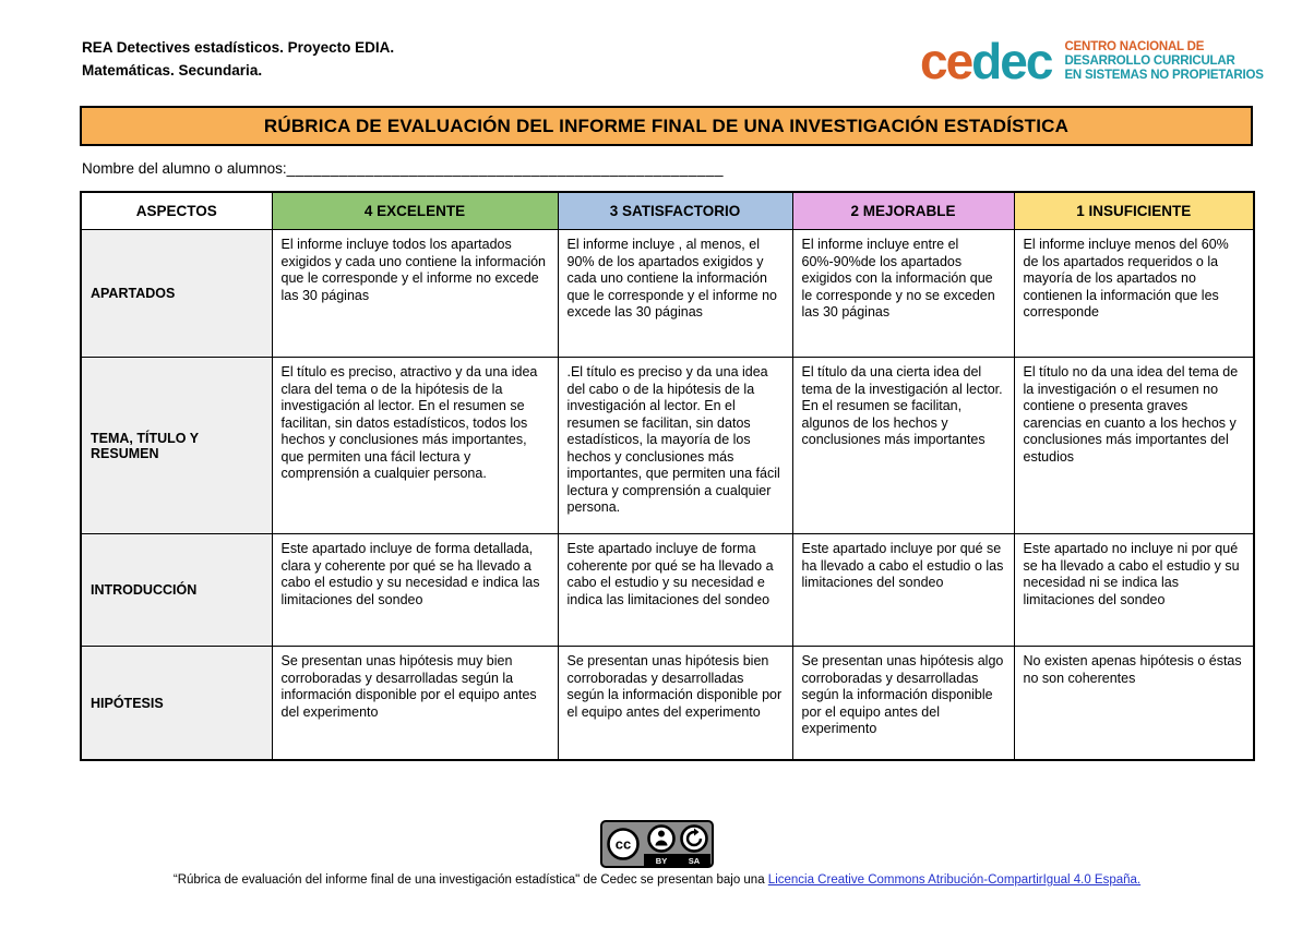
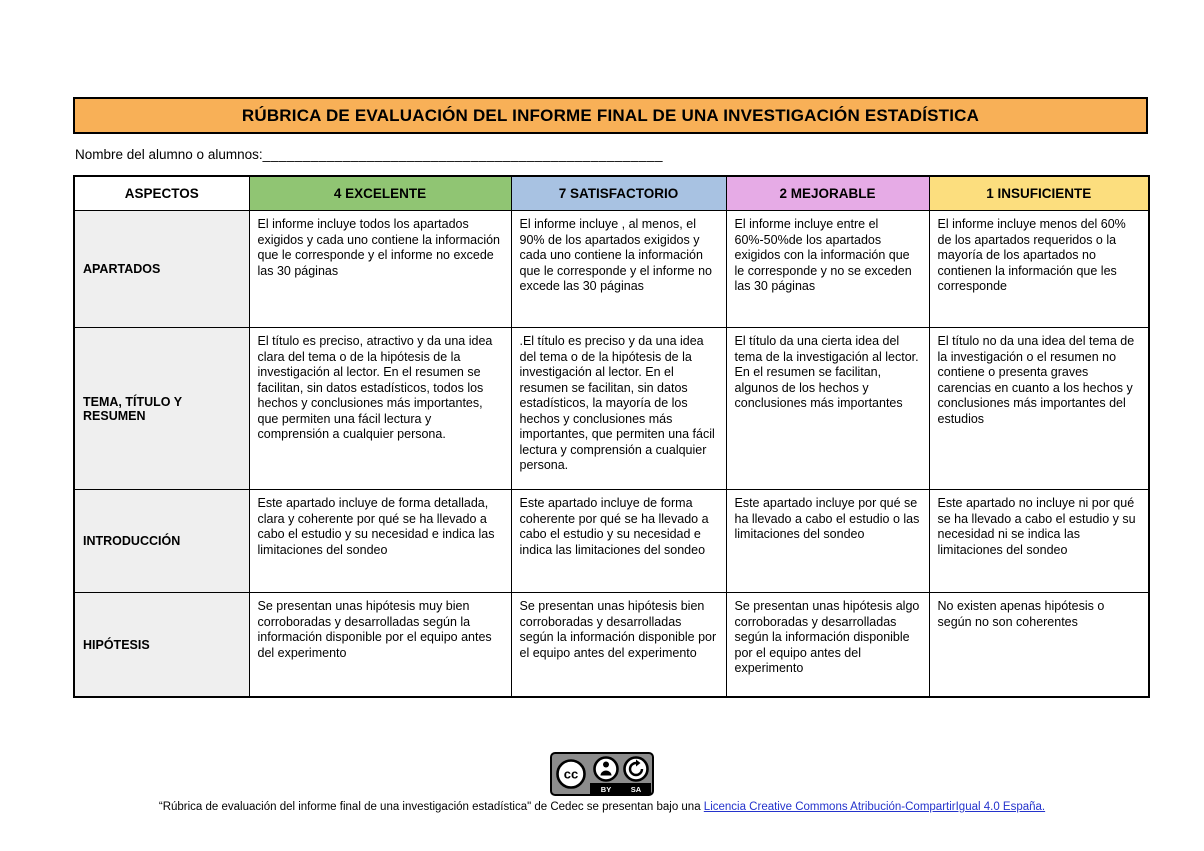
- REA Detectives estadísticos. Proyecto EDIA.
- Matemáticas. Secundaria.
- cedec
- CENTRO NACIONAL DE
- DESARROLLO CURRICULAR
- EN SISTEMAS NO PROPIETARIOS
  RÚBRICA DE EVALUACIÓN DEL INFORME FINAL DE UNA INVESTIGACIÓN ESTADÍSTICA
  Nombre del alumno o alumnos:__________________________________________________
- ASPECTOS	4 EXCELENTE	3 SATISFACTORIO	2 MEJORABLE	1 INSUFICIENTE
+ ASPECTOS	4 EXCELENTE	7 SATISFACTORIO	2 MEJORABLE	1 INSUFICIENTE
- APARTADOS	El informe incluye todos los apartados exigidos y cada uno contiene la información que le corresponde y el informe no excede las 30 páginas	El informe incluye , al menos, el 90% de los apartados exigidos y cada uno contiene la información que le corresponde y el informe no excede las 30 páginas	El informe incluye entre el 60%-90%de los apartados exigidos con la información que le corresponde y no se exceden las 30 páginas	El informe incluye menos del 60% de los apartados requeridos o la mayoría de los apartados no contienen la información que les corresponde
+ APARTADOS	El informe incluye todos los apartados exigidos y cada uno contiene la información que le corresponde y el informe no excede las 30 páginas	El informe incluye , al menos, el 90% de los apartados exigidos y cada uno contiene la información que le corresponde y el informe no excede las 30 páginas	El informe incluye entre el 60%-50%de los apartados exigidos con la información que le corresponde y no se exceden las 30 páginas	El informe incluye menos del 60% de los apartados requeridos o la mayoría de los apartados no contienen la información que les corresponde
- TEMA, TÍTULO Y RESUMEN	El título es preciso, atractivo y da una idea clara del tema o de la hipótesis de la investigación al lector. En el resumen se facilitan, sin datos estadísticos, todos los hechos y conclusiones más importantes, que permiten una fácil lectura y comprensión a cualquier persona.	.El título es preciso y da una idea del cabo o de la hipótesis de la investigación al lector. En el resumen se facilitan, sin datos estadísticos, la mayoría de los hechos y conclusiones más importantes, que permiten una fácil lectura y comprensión a cualquier persona.	El título da una cierta idea del tema de la investigación al lector. En el resumen se facilitan, algunos de los hechos y conclusiones más importantes	El título no da una idea del tema de la investigación o el resumen no contiene o presenta graves carencias en cuanto a los hechos y conclusiones más importantes del estudios
+ TEMA, TÍTULO Y RESUMEN	El título es preciso, atractivo y da una idea clara del tema o de la hipótesis de la investigación al lector. En el resumen se facilitan, sin datos estadísticos, todos los hechos y conclusiones más importantes, que permiten una fácil lectura y comprensión a cualquier persona.	.El título es preciso y da una idea del tema o de la hipótesis de la investigación al lector. En el resumen se facilitan, sin datos estadísticos, la mayoría de los hechos y conclusiones más importantes, que permiten una fácil lectura y comprensión a cualquier persona.	El título da una cierta idea del tema de la investigación al lector. En el resumen se facilitan, algunos de los hechos y conclusiones más importantes	El título no da una idea del tema de la investigación o el resumen no contiene o presenta graves carencias en cuanto a los hechos y conclusiones más importantes del estudios
  INTRODUCCIÓN	Este apartado incluye de forma detallada, clara y coherente por qué se ha llevado a cabo el estudio y su necesidad e indica las limitaciones del sondeo	Este apartado incluye de forma coherente por qué se ha llevado a cabo el estudio y su necesidad e indica las limitaciones del sondeo	Este apartado incluye por qué se ha llevado a cabo el estudio o las limitaciones del sondeo	Este apartado no incluye ni por qué se ha llevado a cabo el estudio y su necesidad ni se indica las limitaciones del sondeo
- HIPÓTESIS	Se presentan unas hipótesis muy bien corroboradas y desarrolladas según la información disponible por el equipo antes del experimento	Se presentan unas hipótesis bien corroboradas y desarrolladas según la información disponible por el equipo antes del experimento	Se presentan unas hipótesis algo corroboradas y desarrolladas según la información disponible por el equipo antes del experimento	No existen apenas hipótesis o éstas no son coherentes
+ HIPÓTESIS	Se presentan unas hipótesis muy bien corroboradas y desarrolladas según la información disponible por el equipo antes del experimento	Se presentan unas hipótesis bien corroboradas y desarrolladas según la información disponible por el equipo antes del experimento	Se presentan unas hipótesis algo corroboradas y desarrolladas según la información disponible por el equipo antes del experimento	No existen apenas hipótesis o según no son coherentes
  cc
  BY
  SA
  “Rúbrica de evaluación del informe final de una investigación estadística" de Cedec se presentan bajo una Licencia Creative Commons Atribución-CompartirIgual 4.0 España.
